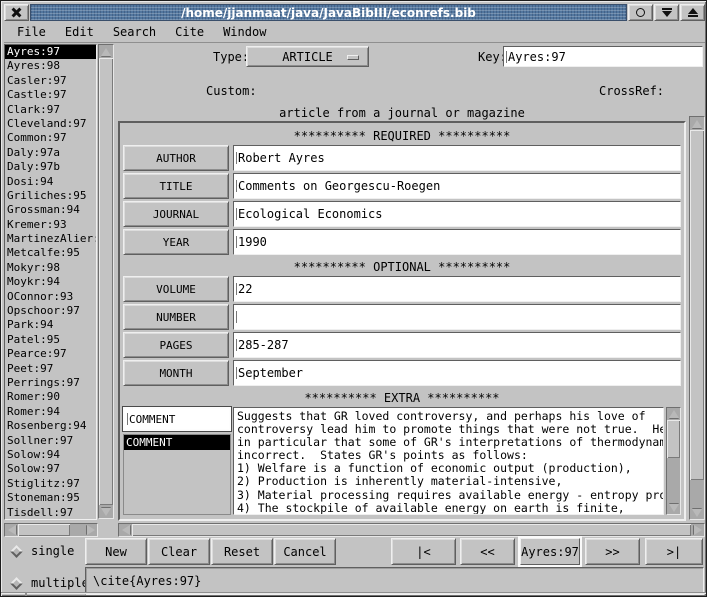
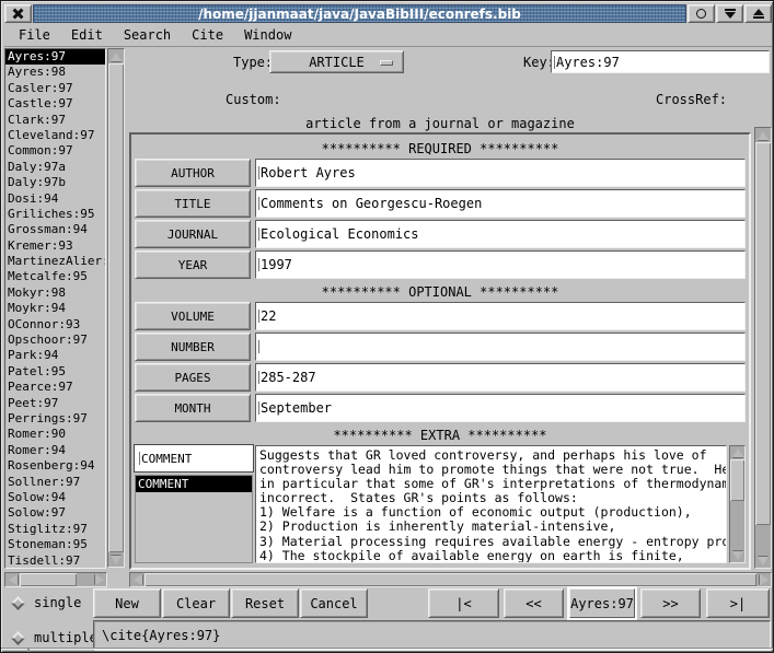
  /home/jjanmaat/java/JavaBibIII/econrefs.bib
  File
  Edit
  Search
  Cite
  Window
  Ayres:97
  Ayres:98
  Casler:97
  Castle:97
  Clark:97
  Cleveland:97
  Common:97
  Daly:97a
  Daly:97b
  Dosi:94
  Griliches:95
  Grossman:94
  Kremer:93
  MartinezAlier
  Metcalfe:95
  Mokyr:98
  Moykr:94
  OConnor:93
  Opschoor:97
  Park:94
  Patel:95
  Pearce:97
  Peet:97
  Perrings:97
  Romer:90
  Romer:94
  Rosenberg:94
  Sollner:97
  Solow:94
  Solow:97
  Stiglitz:97
  Stoneman:95
  Tisdell:97
  Type
  ARTICLE
  Key
  Ayres:97
  Custom:
  CrossRef:
  article from a journal or magazine
  ********** REQUIRED **********
  AUTHOR
  Robert Ayres
  TITLE
  Comments on Georgescu-Roegen
  JOURNAL
  Ecological Economics
  YEAR
- 1990
+ 1997
  ********** OPTIONAL **********
  VOLUME
  22
  NUMBER
  PAGES
  285-287
  MONTH
  September
  ********** EXTRA **********
  COMMENT
  COMMENT
  Suggests that GR loved controversy, and perhaps his love of
  controversy lead him to promote things that were not true. He
  in particular that some of GR's interpretations of thermodynam
  incorrect. States GR's points as follows:
  1) Welfare is a function of economic output (production),
  2) Production is inherently material-intensive,
  3) Material processing requires available energy - entropy pro
  4) The stockpile of available energy on earth is finite,
  single
  New
  Clear
  Reset
  Cancel
  |<
  <<
  Ayres:97
  >>
  >|
  multipl
  \cite{Ayres:97}
